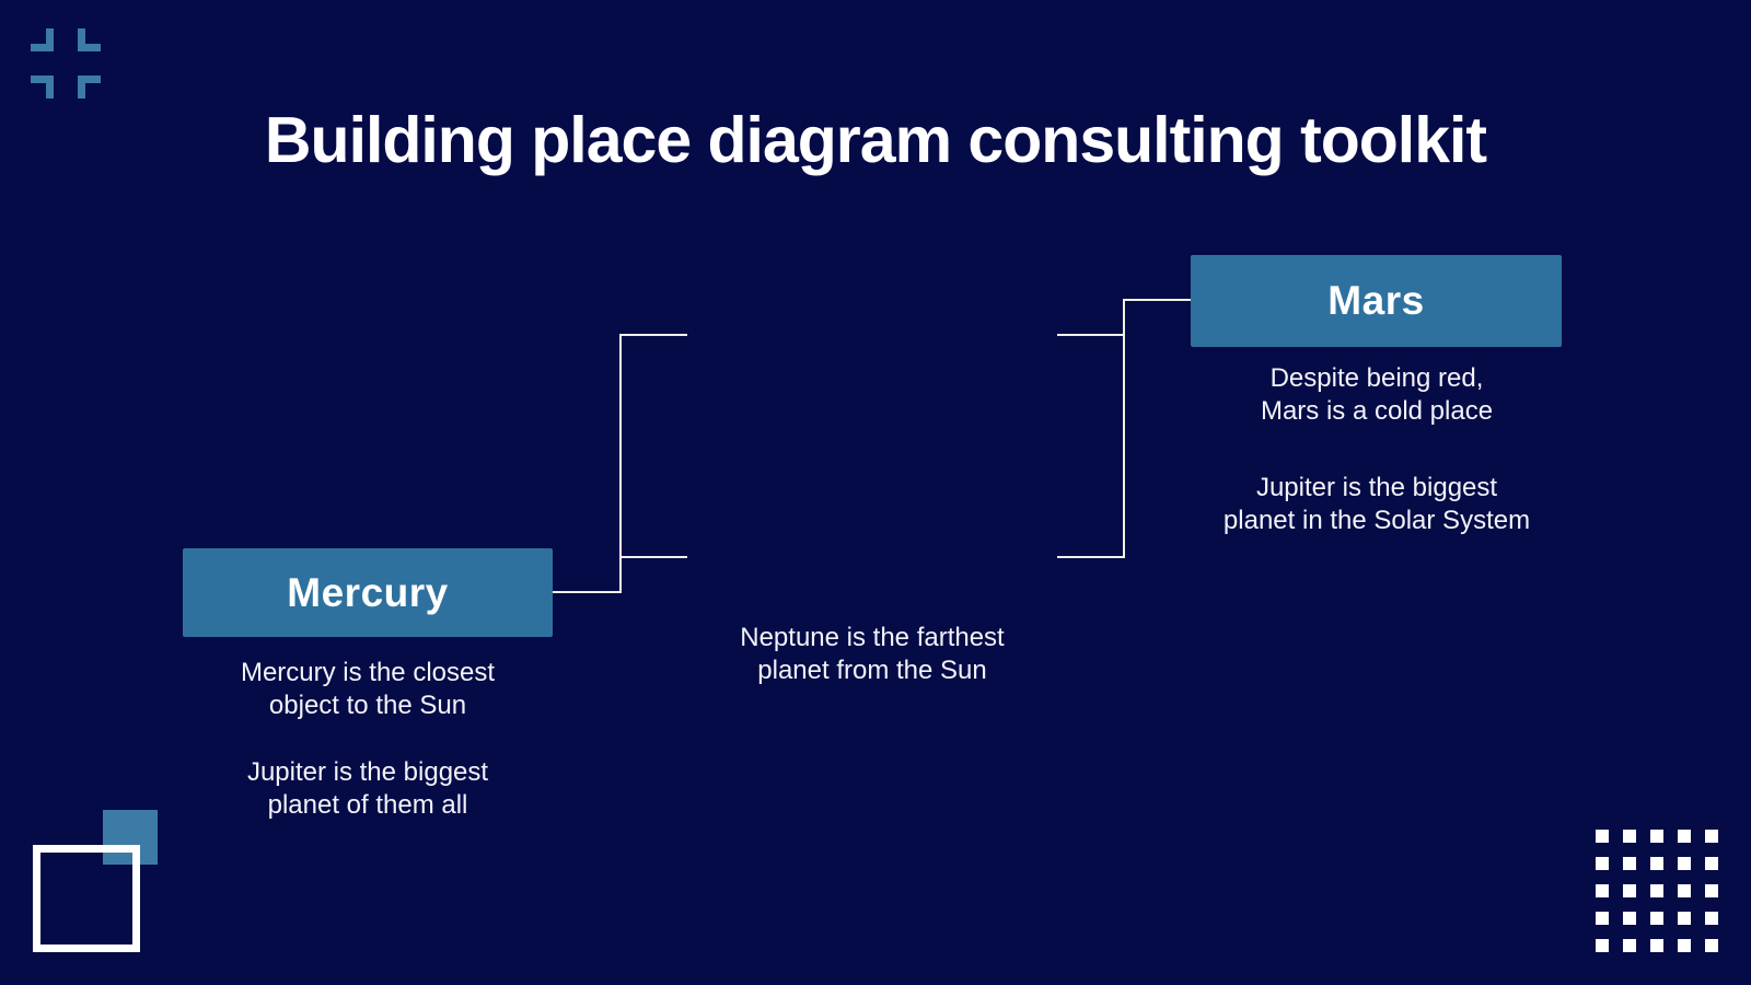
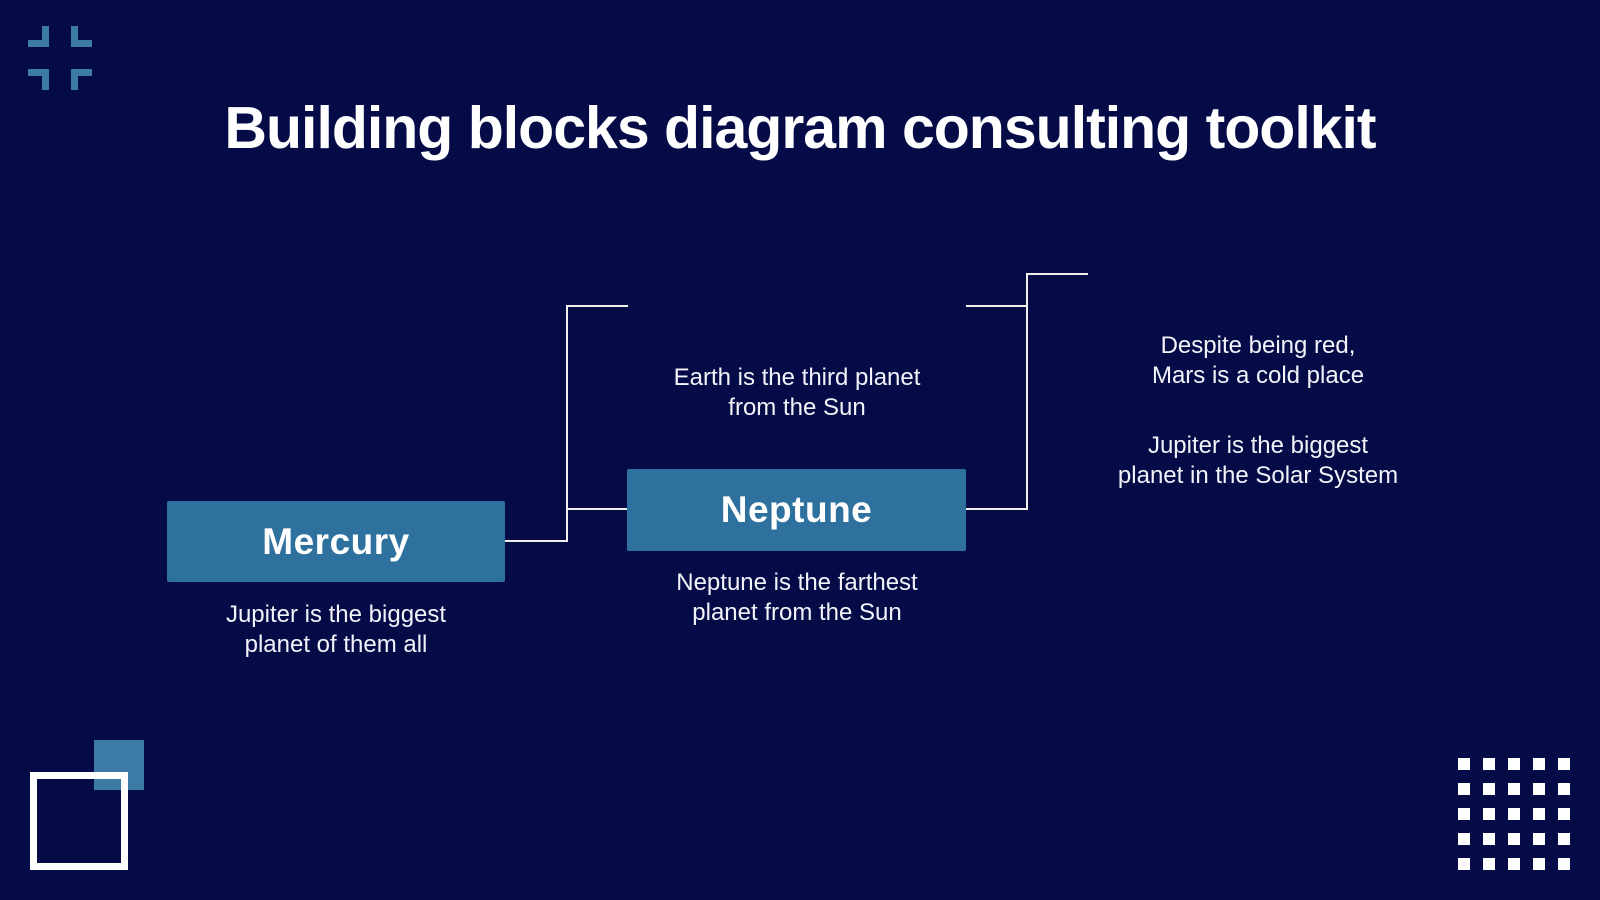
- Building place diagram consulting toolkit
+ Building blocks diagram consulting toolkit
  Mercury
- Mercury is the closest
- object to the Sun
  Jupiter is the biggest
  planet of them all
+ Earth is the third planet
+ from the Sun
+ Neptune
  Neptune is the farthest
  planet from the Sun
- Mars
  Despite being red,
  Mars is a cold place
  Jupiter is the biggest
  planet in the Solar System
